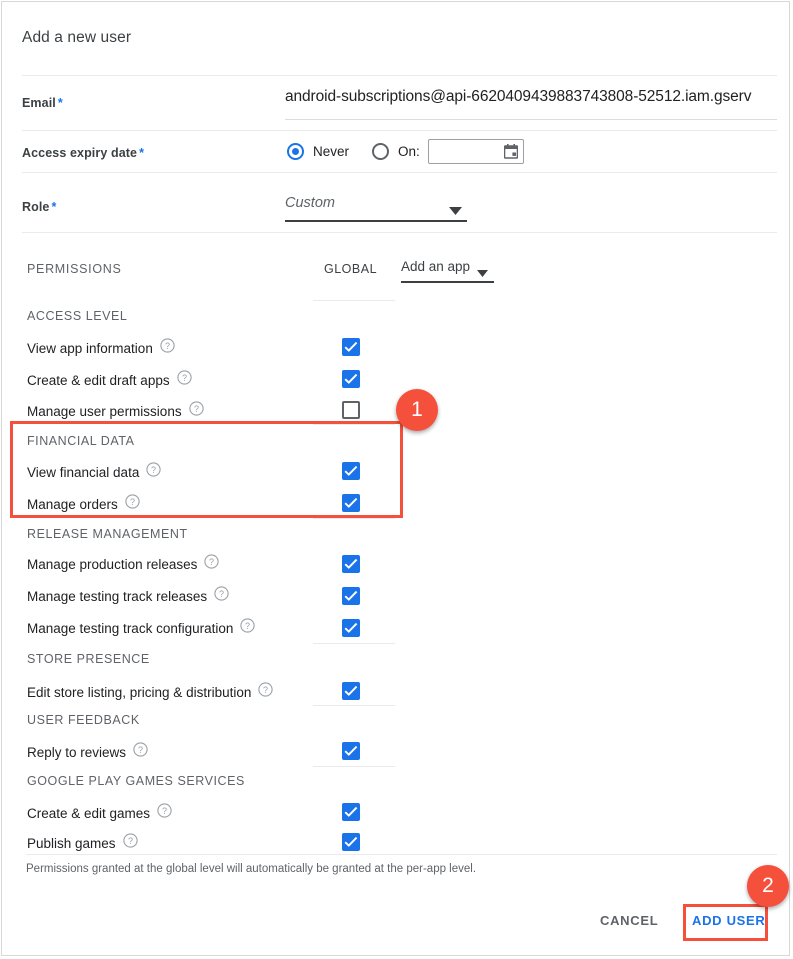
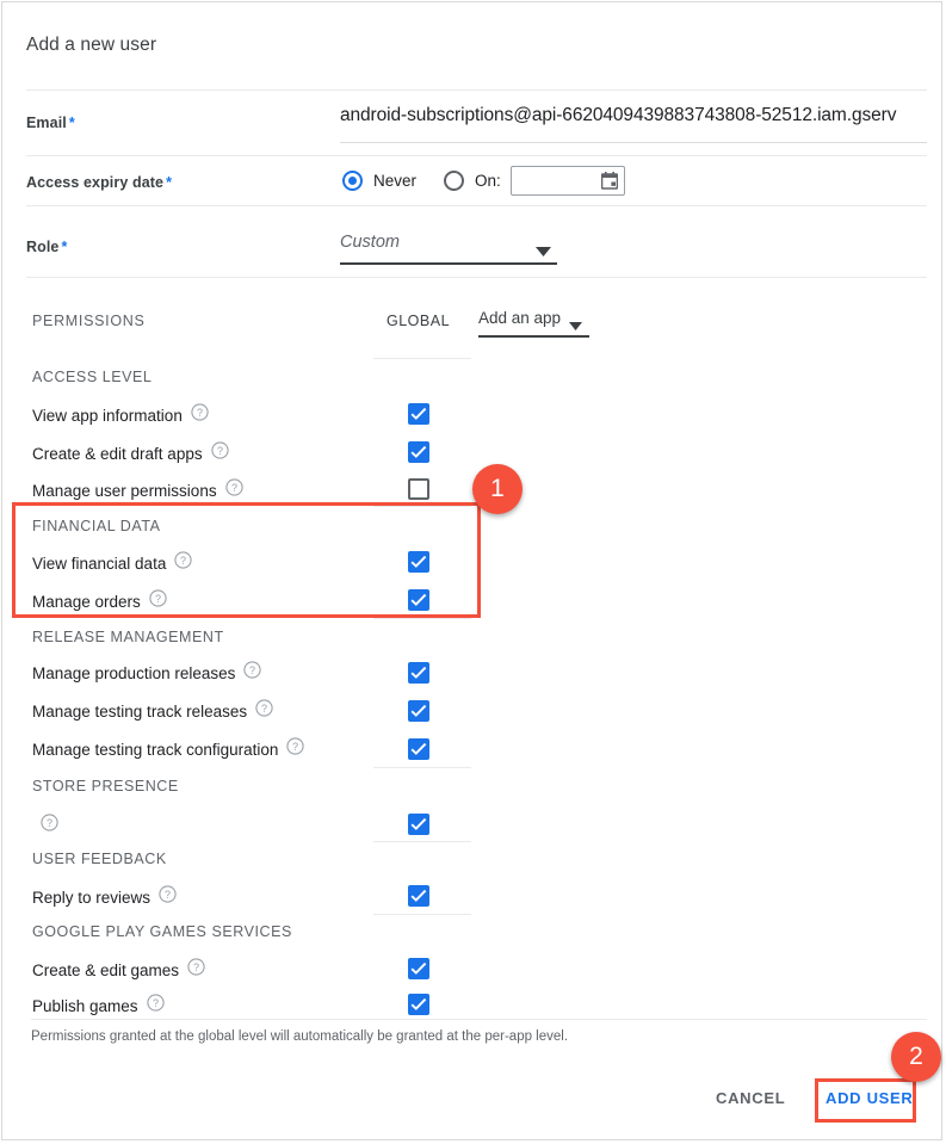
  Add a new user
  Email *
  android-subscriptions@api-6620409439883743808-52512.iam.gserv
  Access expiry date *
  Never
  On:
  Role *
  Custom
  PERMISSIONS
  GLOBAL
  Add an app
  ACCESS LEVEL
  View app information
  ?
  Create & edit draft apps
  ?
  Manage user permissions
  ?
  FINANCIAL DATA
  View financial data
  ?
  Manage orders
  ?
  RELEASE MANAGEMENT
  Manage production releases
  ?
  Manage testing track releases
  ?
  Manage testing track configuration
  ?
  STORE PRESENCE
- Edit store listing, pricing & distribution
  ?
  USER FEEDBACK
  Reply to reviews
  ?
  GOOGLE PLAY GAMES SERVICES
  Create & edit games
  ?
  Publish games
  ?
  Permissions granted at the global level will automatically be granted at the per-app level.
  CANCEL
  ADD USER
  1
  2
